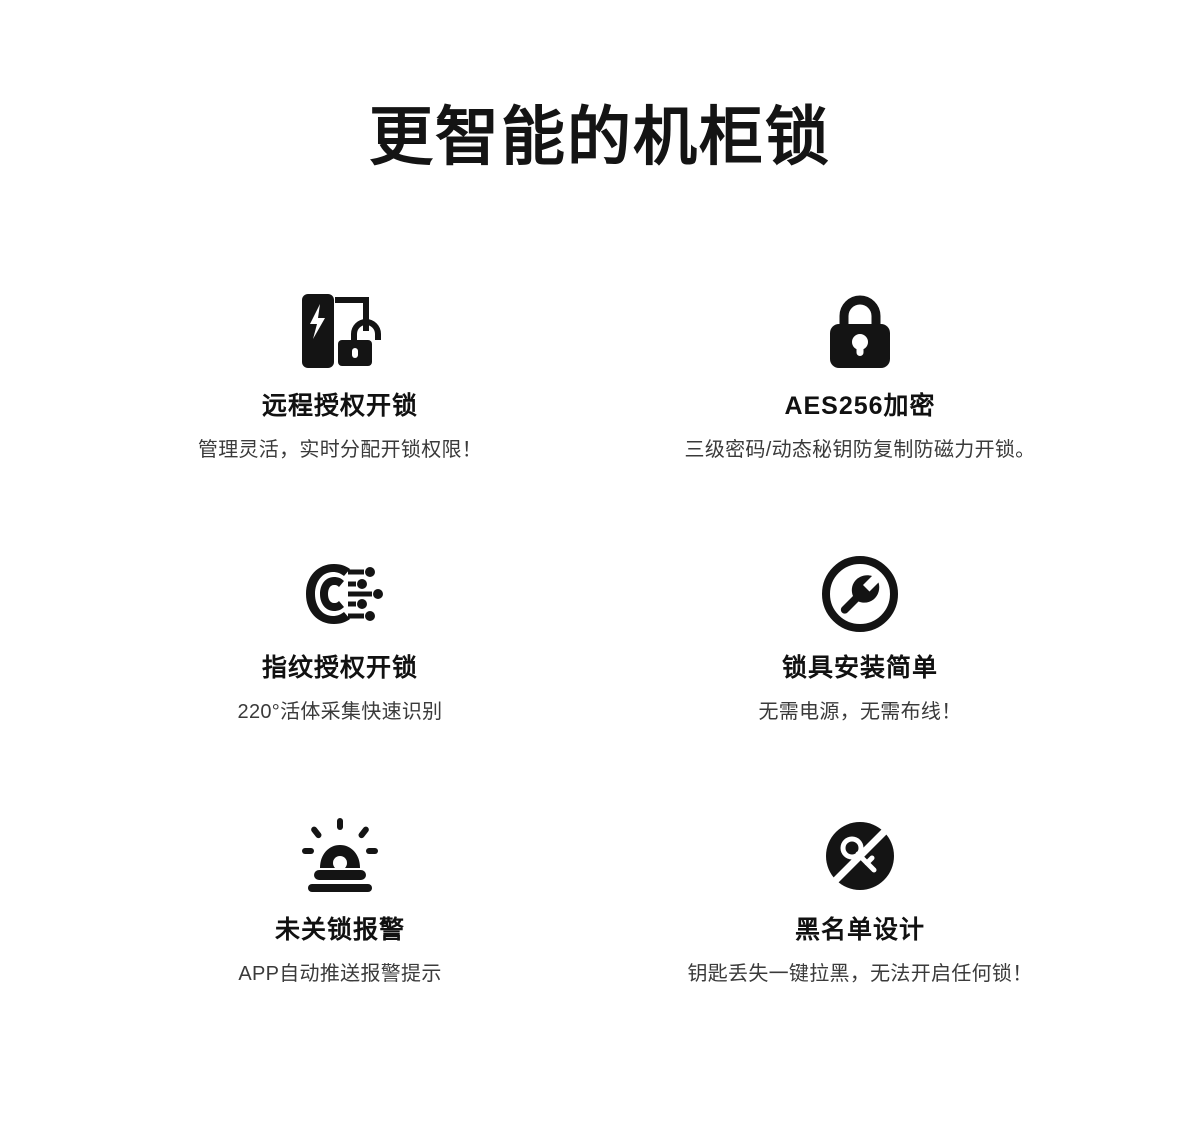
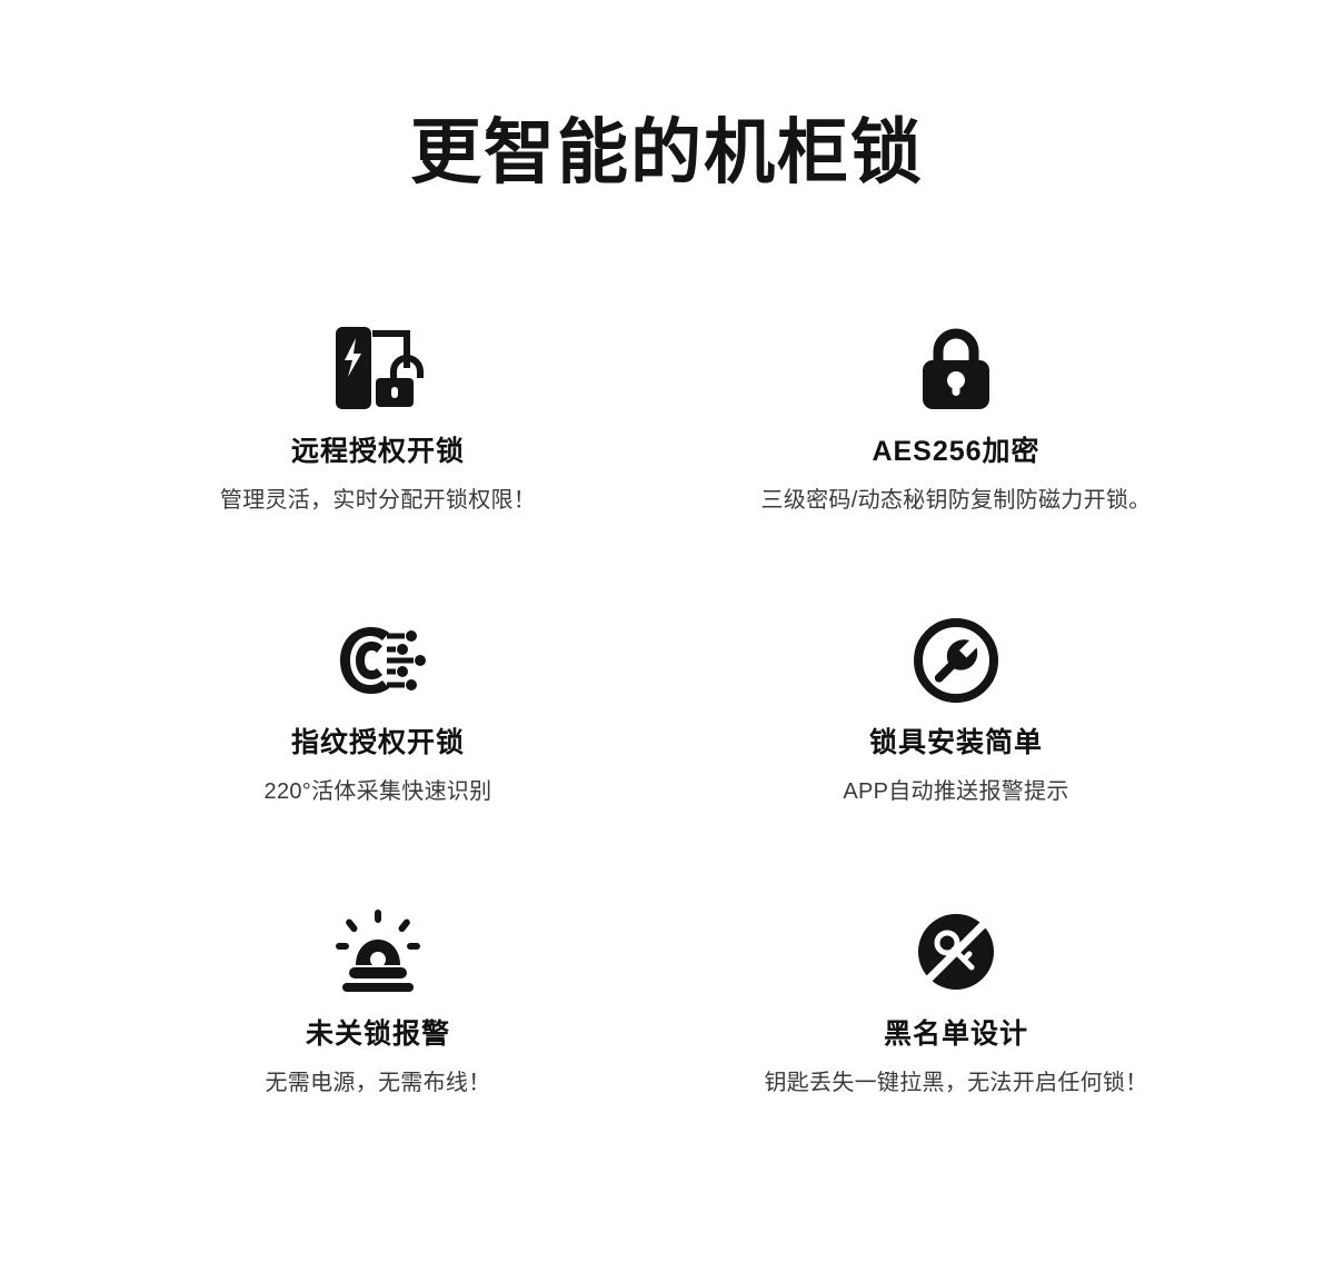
  更智能的机柜锁
  远程授权开锁
  管理灵活，实时分配开锁权限！
  AES256加密
  三级密码/动态秘钥防复制防磁力开锁。
  指纹授权开锁
  220°活体采集快速识别
  锁具安装简单
- 无需电源，无需布线！
+ APP自动推送报警提示
  未关锁报警
- APP自动推送报警提示
+ 无需电源，无需布线！
  黑名单设计
  钥匙丢失一键拉黑，无法开启任何锁！
